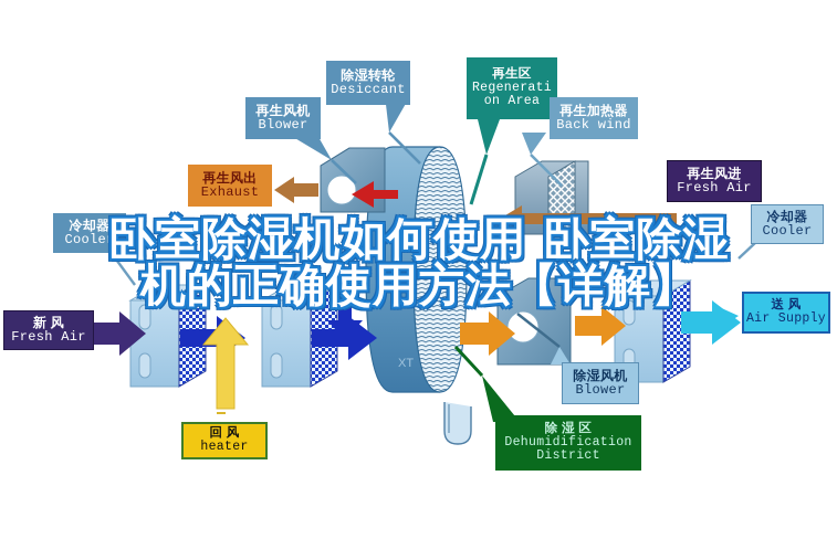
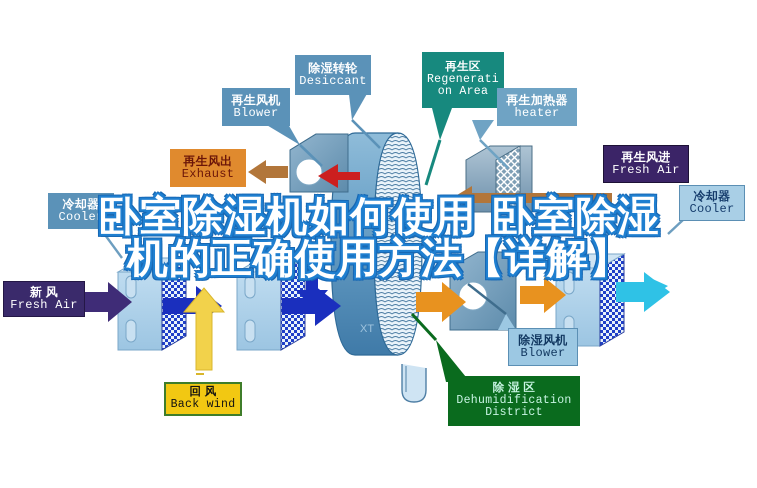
  XT
  除湿转轮
  Desiccant
  再生风机
  Blower
  再生区
  Regenerati
  on Area
  再生加热器
- Back wind
+ heater
  再生风出
  Exhaust
  再生风进
  Fresh Air
  冷却器
  Cooler
  冷却器
  Cooler
  新 风
  Fresh Air
  回 风
- heater
+ Back wind
  除湿风机
  Blower
  除 湿 区
  Dehumidification
  District
- 送 风
- Air Supply
  卧室除湿机如何使用 卧室除湿机的正确使用方法【详解】
